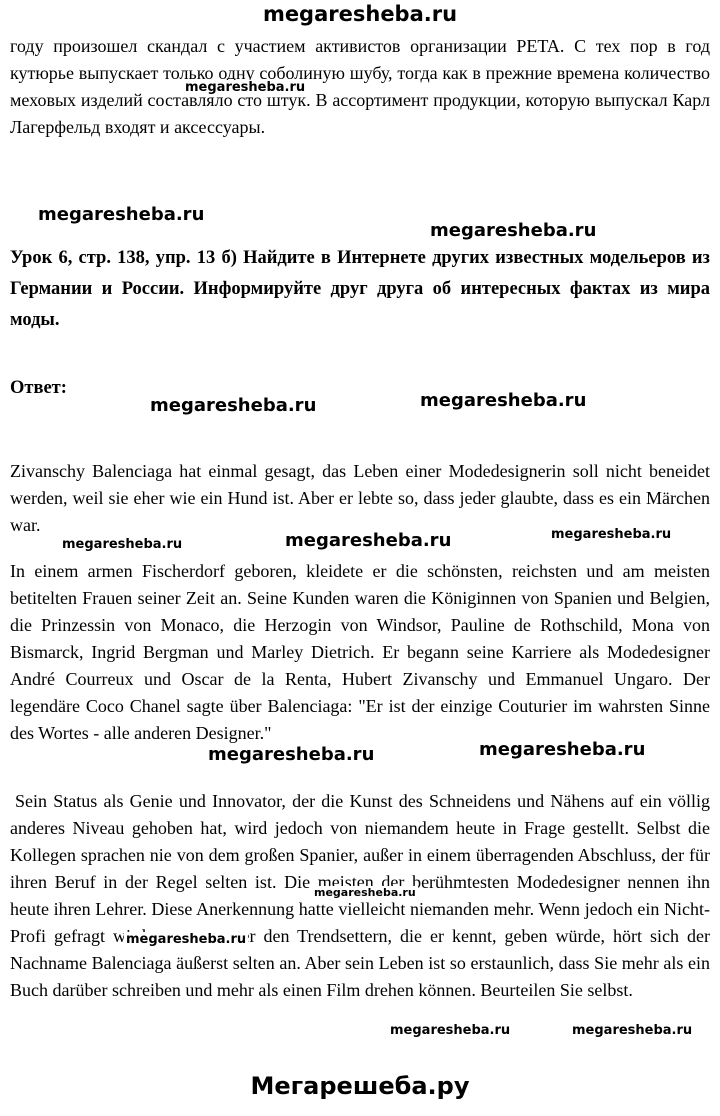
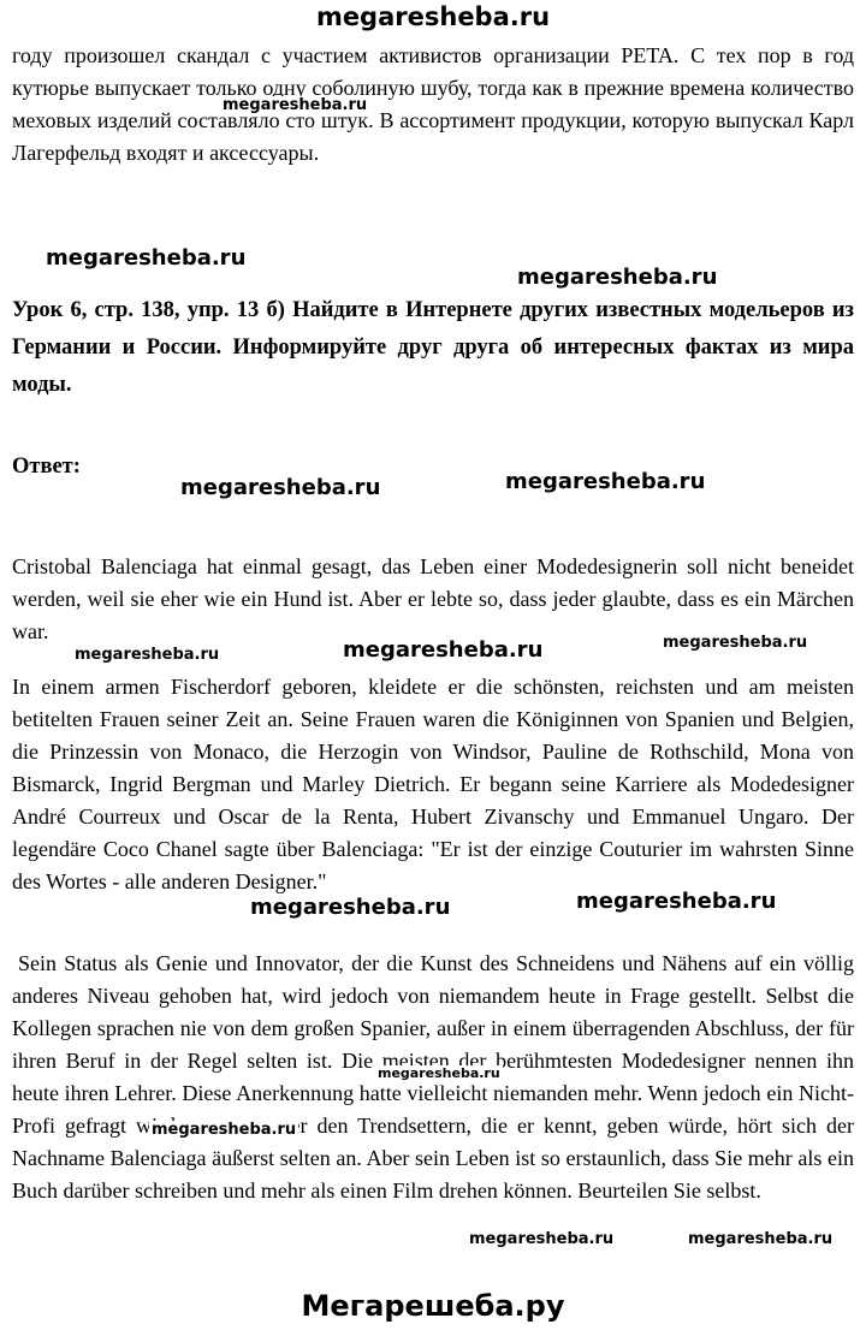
  megaresheba.ru
  году произошел скандал с участием активистов организации PETA. С тех пор в год кутюрье выпускает только одну соболиную шубу, тогда как в прежние времена количество меховых изделий составляло сто штук. В ассортимент продукции, которую выпускал Карл Лагерфельд входят и аксессуары.
  Урок 6, стр. 138, упр. 13 б) Найдите в Интернете других известных модельеров из Германии и России. Информируйте друг друга об интересных фактах из мира моды.
  Ответ:
- Zivanschy Balenciaga hat einmal gesagt, das Leben einer Modedesignerin soll nicht beneidet werden, weil sie eher wie ein Hund ist. Aber er lebte so, dass jeder glaubte, dass es ein Märchen war.
+ Cristobal Balenciaga hat einmal gesagt, das Leben einer Modedesignerin soll nicht beneidet werden, weil sie eher wie ein Hund ist. Aber er lebte so, dass jeder glaubte, dass es ein Märchen war.
- In einem armen Fischerdorf geboren, kleidete er die schönsten, reichsten und am meisten betitelten Frauen seiner Zeit an. Seine Kunden waren die Königinnen von Spanien und Belgien, die Prinzessin von Monaco, die Herzogin von Windsor, Pauline de Rothschild, Mona von Bismarck, Ingrid Bergman und Marley Dietrich. Er begann seine Karriere als Modedesigner André Courreux und Oscar de la Renta, Hubert Zivanschy und Emmanuel Ungaro. Der legendäre Coco Chanel sagte über Balenciaga: "Er ist der einzige Couturier im wahrsten Sinne des Wortes - alle anderen Designer."
+ In einem armen Fischerdorf geboren, kleidete er die schönsten, reichsten und am meisten betitelten Frauen seiner Zeit an. Seine Frauen waren die Königinnen von Spanien und Belgien, die Prinzessin von Monaco, die Herzogin von Windsor, Pauline de Rothschild, Mona von Bismarck, Ingrid Bergman und Marley Dietrich. Er begann seine Karriere als Modedesigner André Courreux und Oscar de la Renta, Hubert Zivanschy und Emmanuel Ungaro. Der legendäre Coco Chanel sagte über Balenciaga: "Er ist der einzige Couturier im wahrsten Sinne des Wortes - alle anderen Designer."
  Sein Status als Genie und Innovator, der die Kunst des Schneidens und Nähens auf ein völlig anderes Niveau gehoben hat, wird jedoch von niemandem heute in Frage gestellt. Selbst die Kollegen sprachen nie von dem großen Spanier, außer in einem überragenden Abschluss, der für ihren Beruf in der Regel selten ist. Die meisten der berühmtesten Modedesigner nennen ihn heute ihren Lehrer. Diese Anerkennung hatte vielleicht niemanden mehr. Wenn jedoch ein Nicht-Profi gefragt wr den Trendsettern, die er kennt, geben würde, hört sich der Nachname Balenciaga äußerst selten an. Aber sein Leben ist so erstaunlich, dass Sie mehr als ein Buch darüber schreiben und mehr als einen Film drehen können. Beurteilen Sie selbst.
  Мегарешеба.ру
  megaresheba.ru
  megaresheba.ru
  megaresheba.ru
  megaresheba.ru
  megaresheba.ru
  megaresheba.ru
  megaresheba.ru
  megaresheba.ru
  megaresheba.ru
  megaresheba.ru
  megaresheba.ru
  megaresheba.ru
  megaresheba.ru
  megaresheba.ru
